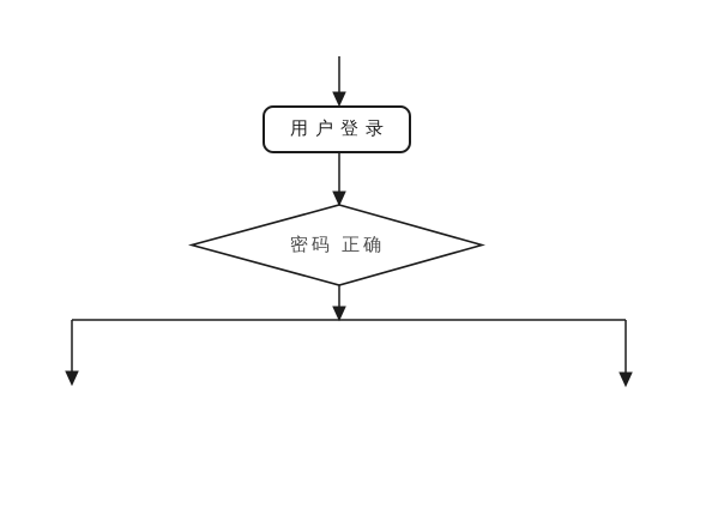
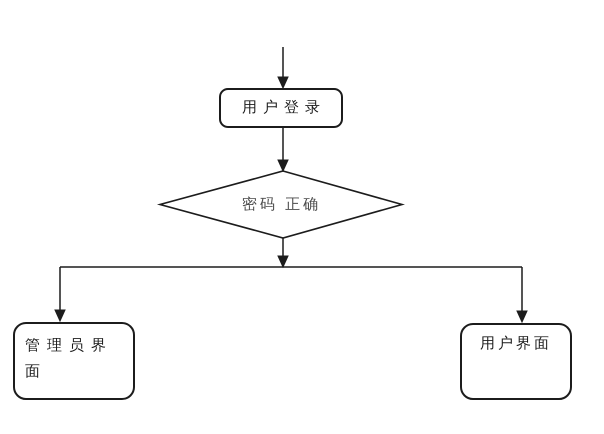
  用户登录
  密码 正确
+ 管理员界面
+ 用户界面
